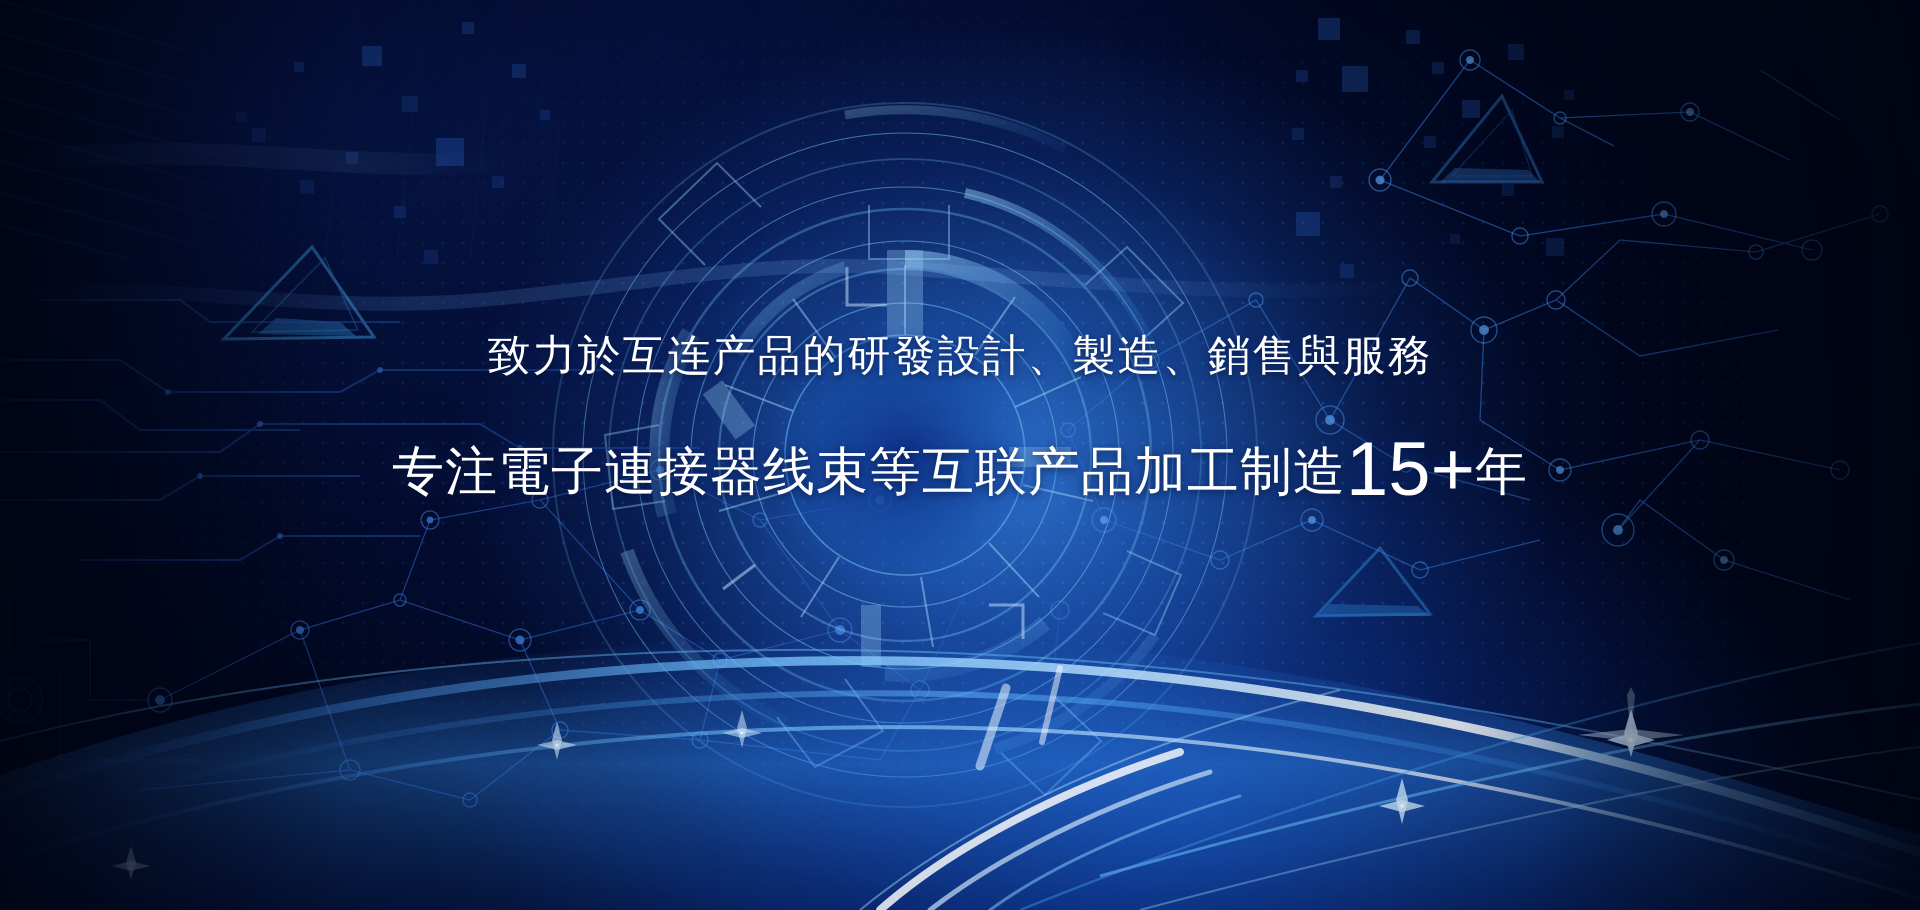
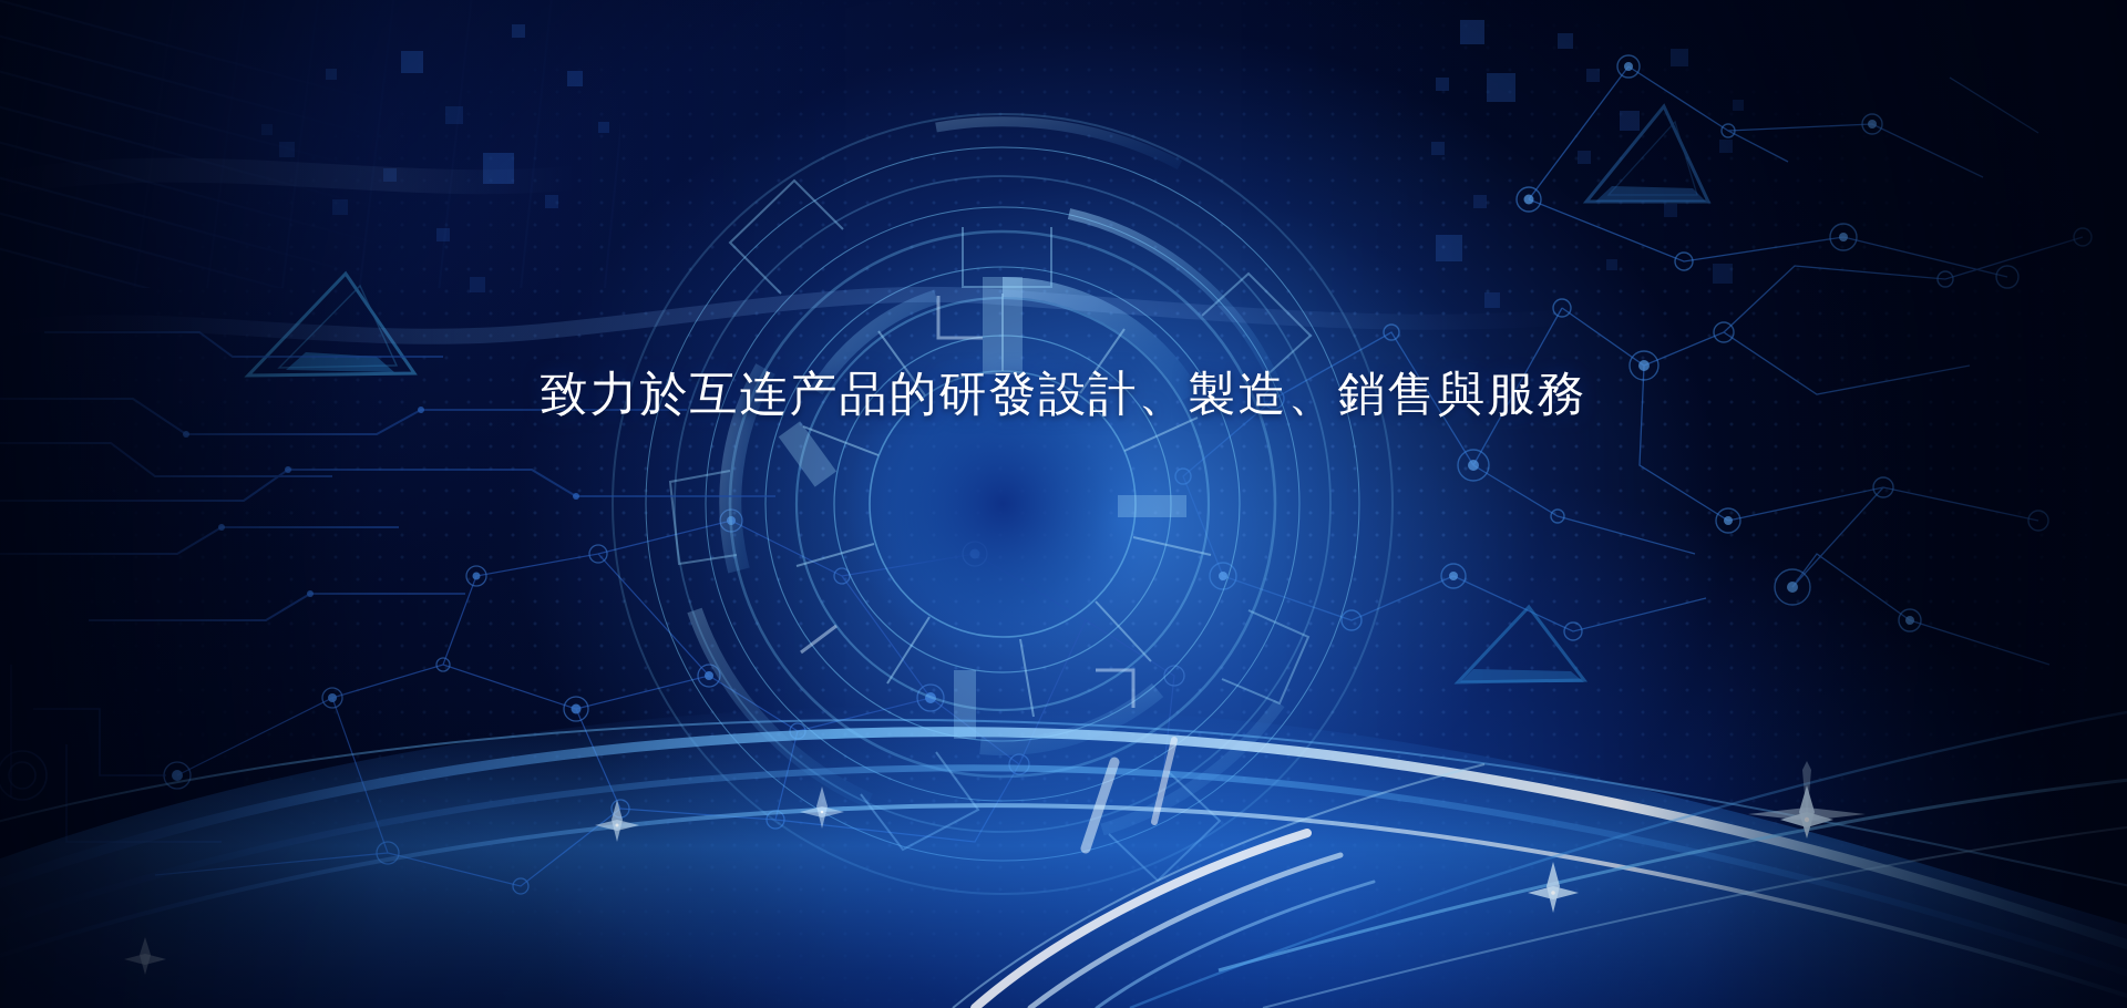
  致力於互连产品的研發設計、製造、銷售與服務
- 专注電子連接器线束等互联产品加工制造15+年
